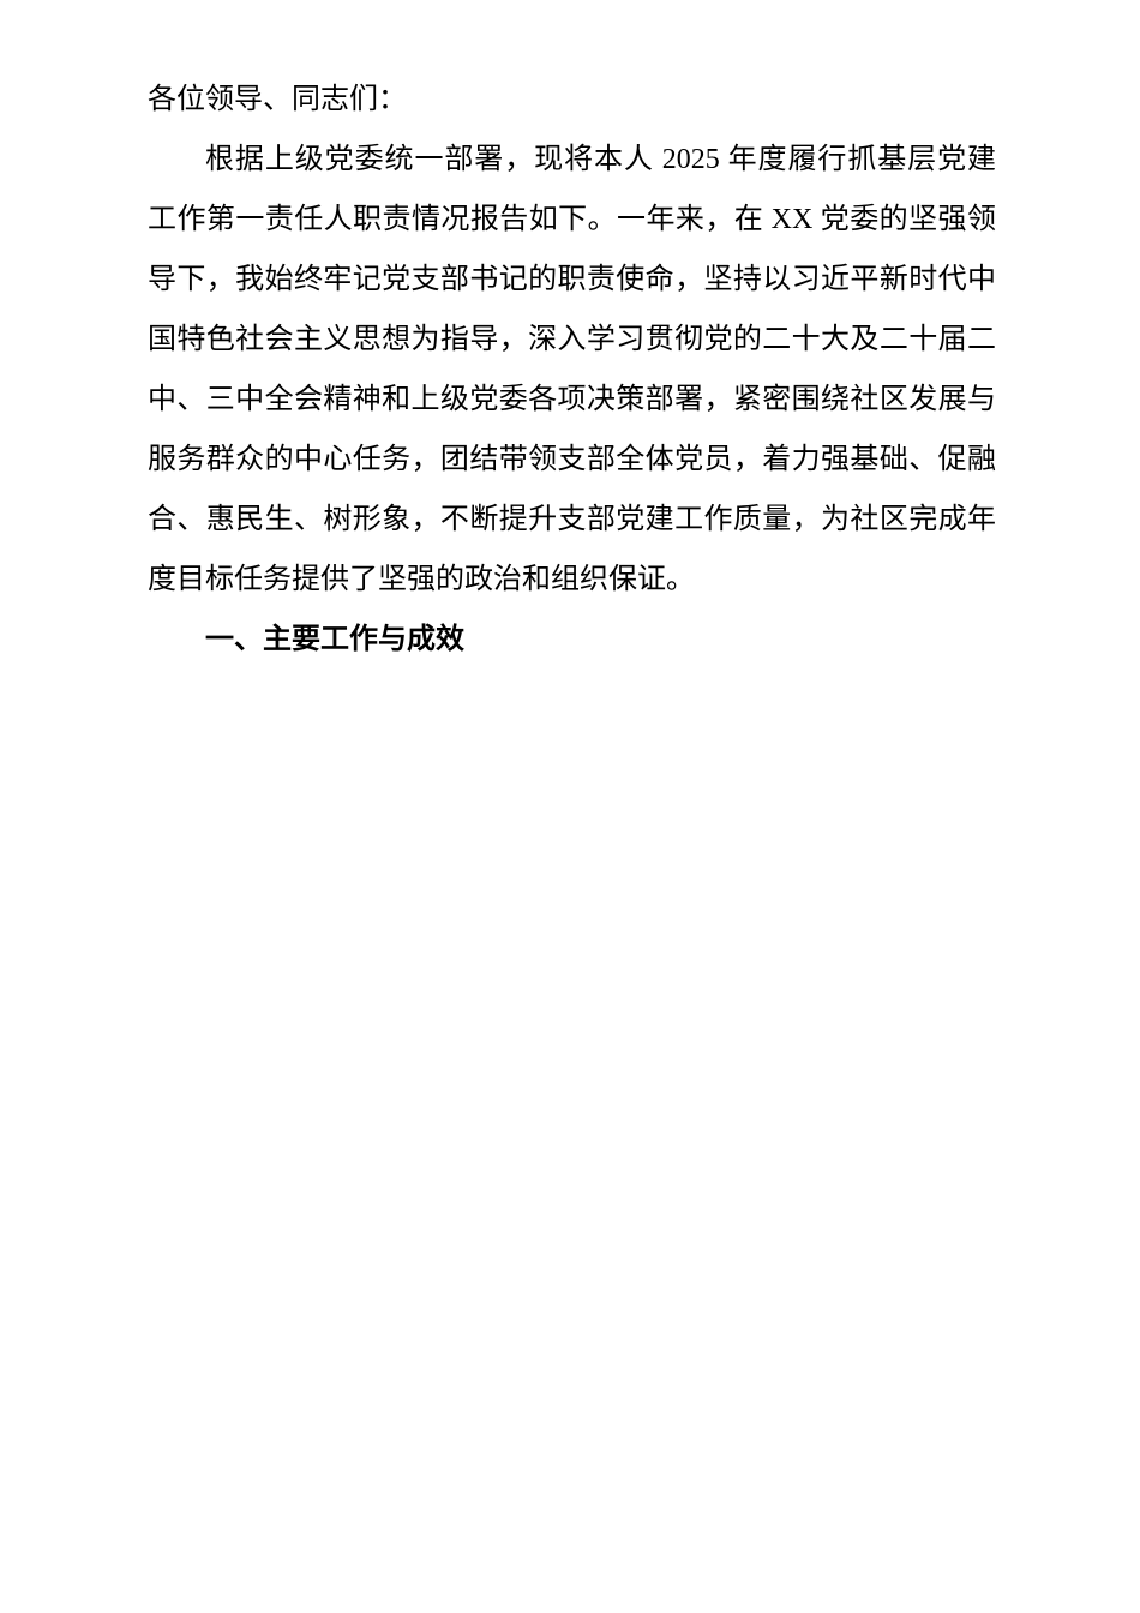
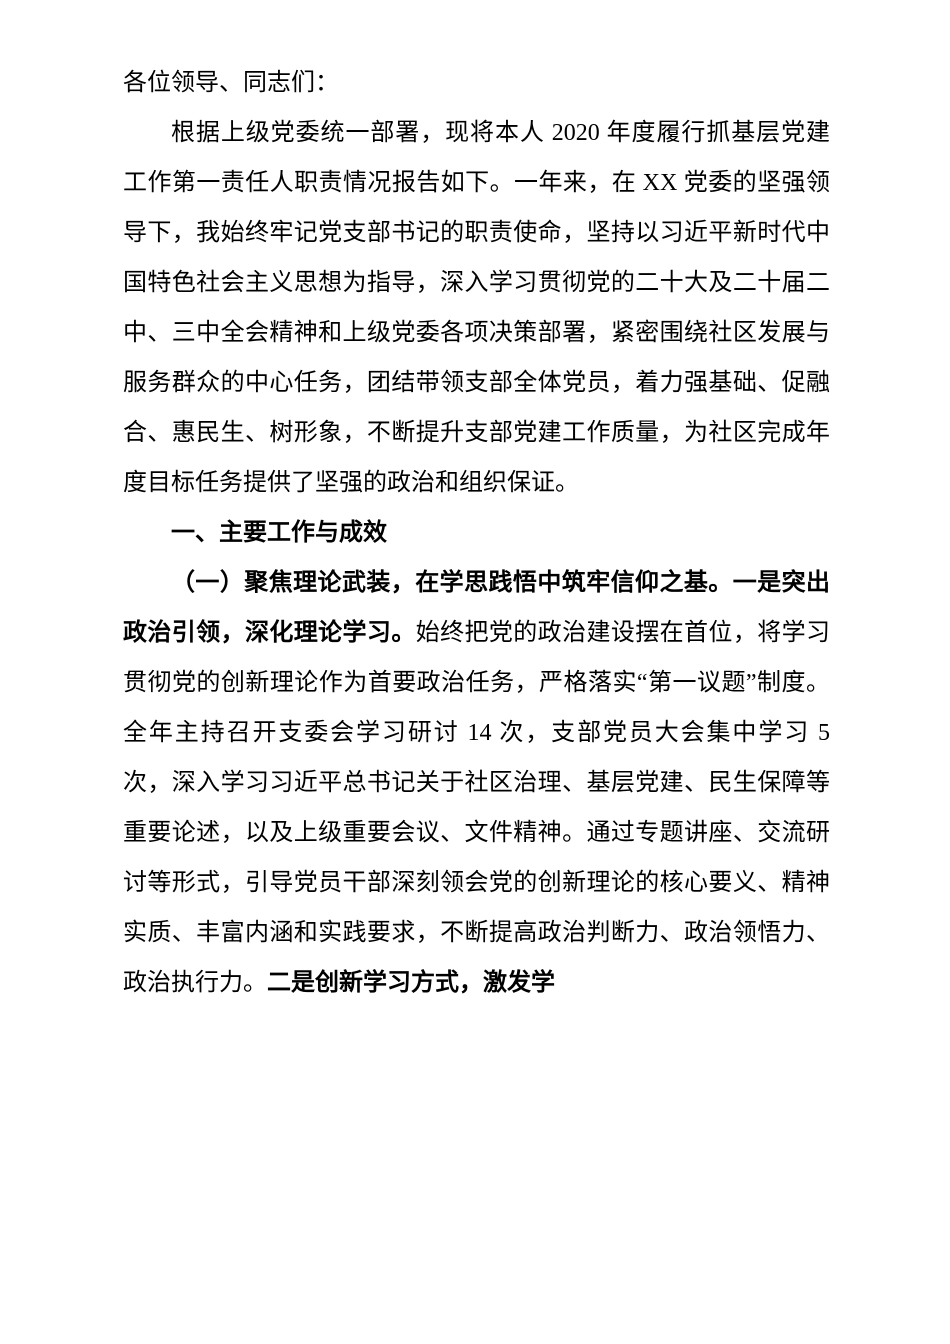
  各位领导、同志们：
- 根据上级党委统一部署，现将本人 2025 年度履行抓基层党建工作第一责任人职责情况报告如下。一年来，在 XX 党委的坚强领导下，我始终牢记党支部书记的职责使命，坚持以习近平新时代中国特色社会主义思想为指导，深入学习贯彻党的二十大及二十届二中、三中全会精神和上级党委各项决策部署，紧密围绕社区发展与服务群众的中心任务，团结带领支部全体党员，着力强基础、促融合、惠民生、树形象，不断提升支部党建工作质量，为社区完成年度目标任务提供了坚强的政治和组织保证。
+ 根据上级党委统一部署，现将本人 2020 年度履行抓基层党建工作第一责任人职责情况报告如下。一年来，在 XX 党委的坚强领导下，我始终牢记党支部书记的职责使命，坚持以习近平新时代中国特色社会主义思想为指导，深入学习贯彻党的二十大及二十届二中、三中全会精神和上级党委各项决策部署，紧密围绕社区发展与服务群众的中心任务，团结带领支部全体党员，着力强基础、促融合、惠民生、树形象，不断提升支部党建工作质量，为社区完成年度目标任务提供了坚强的政治和组织保证。
  一、主要工作与成效
+ （一）聚焦理论武装，在学思践悟中筑牢信仰之基。一是突出政治引领，深化理论学习。始终把党的政治建设摆在首位，将学习贯彻党的创新理论作为首要政治任务，严格落实“第一议题”制度。全年主持召开支委会学习研讨 14 次，支部党员大会集中学习 5 次，深入学习习近平总书记关于社区治理、基层党建、民生保障等重要论述，以及上级重要会议、文件精神。通过专题讲座、交流研讨等形式，引导党员干部深刻领会党的创新理论的核心要义、精神实质、丰富内涵和实践要求，不断提高政治判断力、政治领悟力、政治执行力。二是创新学习方式，激发学
